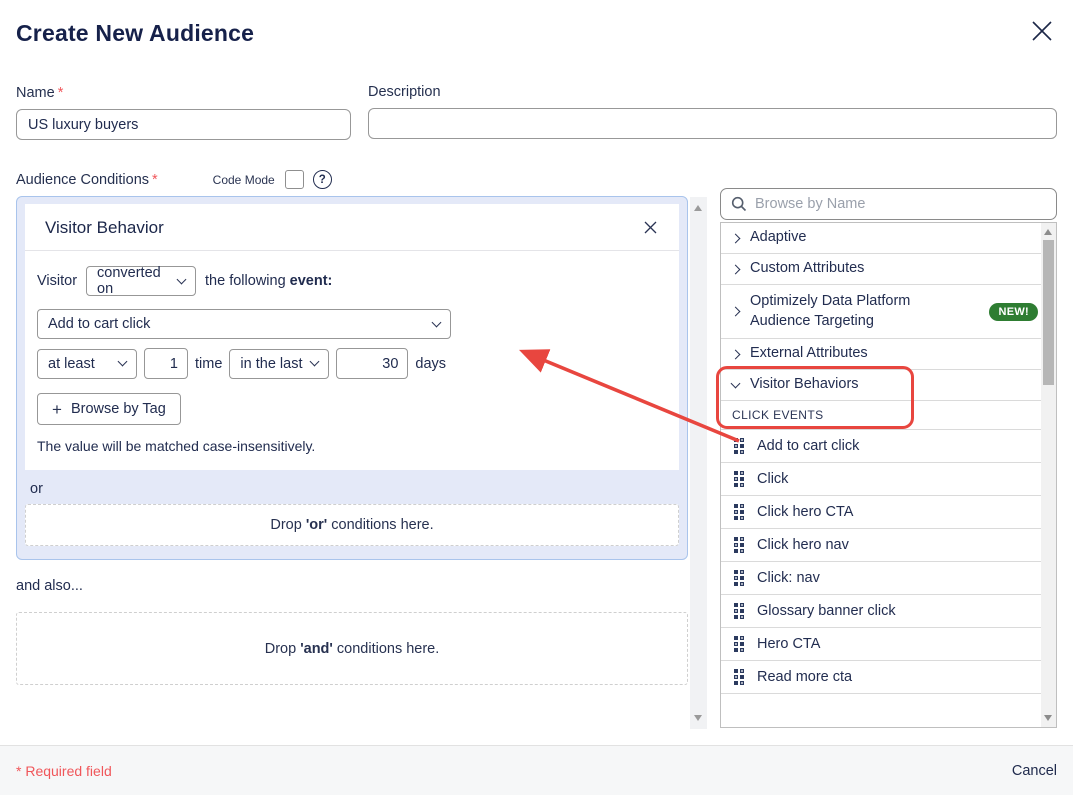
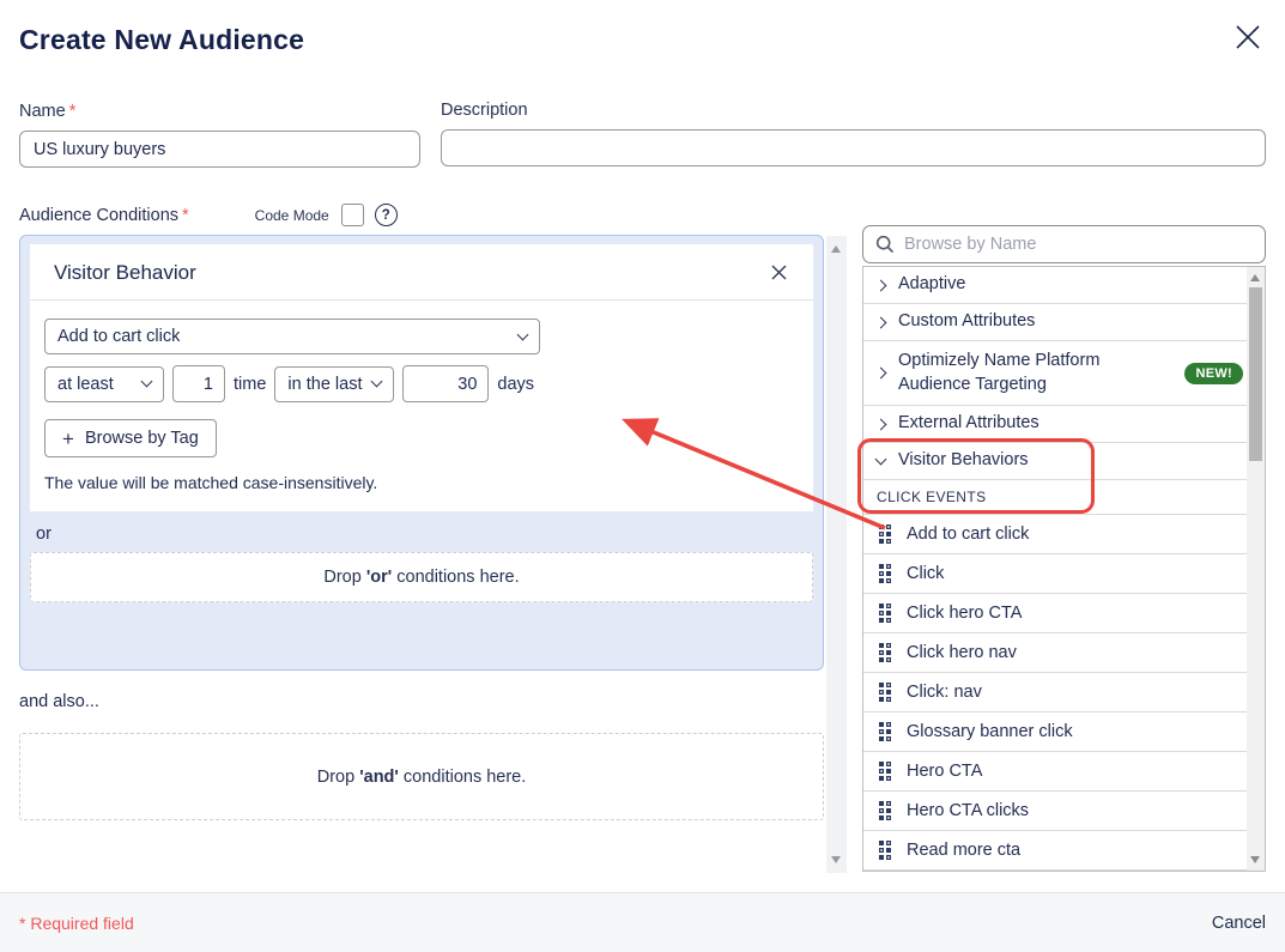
  Create New Audience
  Name *
  US luxury buyers
  Description
  Audience Conditions *
  Code Mode
  ?
  Visitor Behavior
- Visitor
- converted on
- the following event:
  Add to cart click
  at least
  1
  time
  in the last
  30
  days
  +
  Browse by Tag
  The value will be matched case-insensitively.
  or
  Drop 'or' conditions here.
  and also...
  Drop 'and' conditions here.
  Browse by Name
  Adaptive
  Custom Attributes
- Optimizely Data Platform Audience Targeting
+ Optimizely Name Platform Audience Targeting
  NEW!
  External Attributes
  Visitor Behaviors
  CLICK EVENTS
  Add to cart click
  Click
  Click hero CTA
  Click hero nav
  Click: nav
  Glossary banner click
  Hero CTA
+ Hero CTA clicks
  Read more cta
  * Required field
  Cancel
